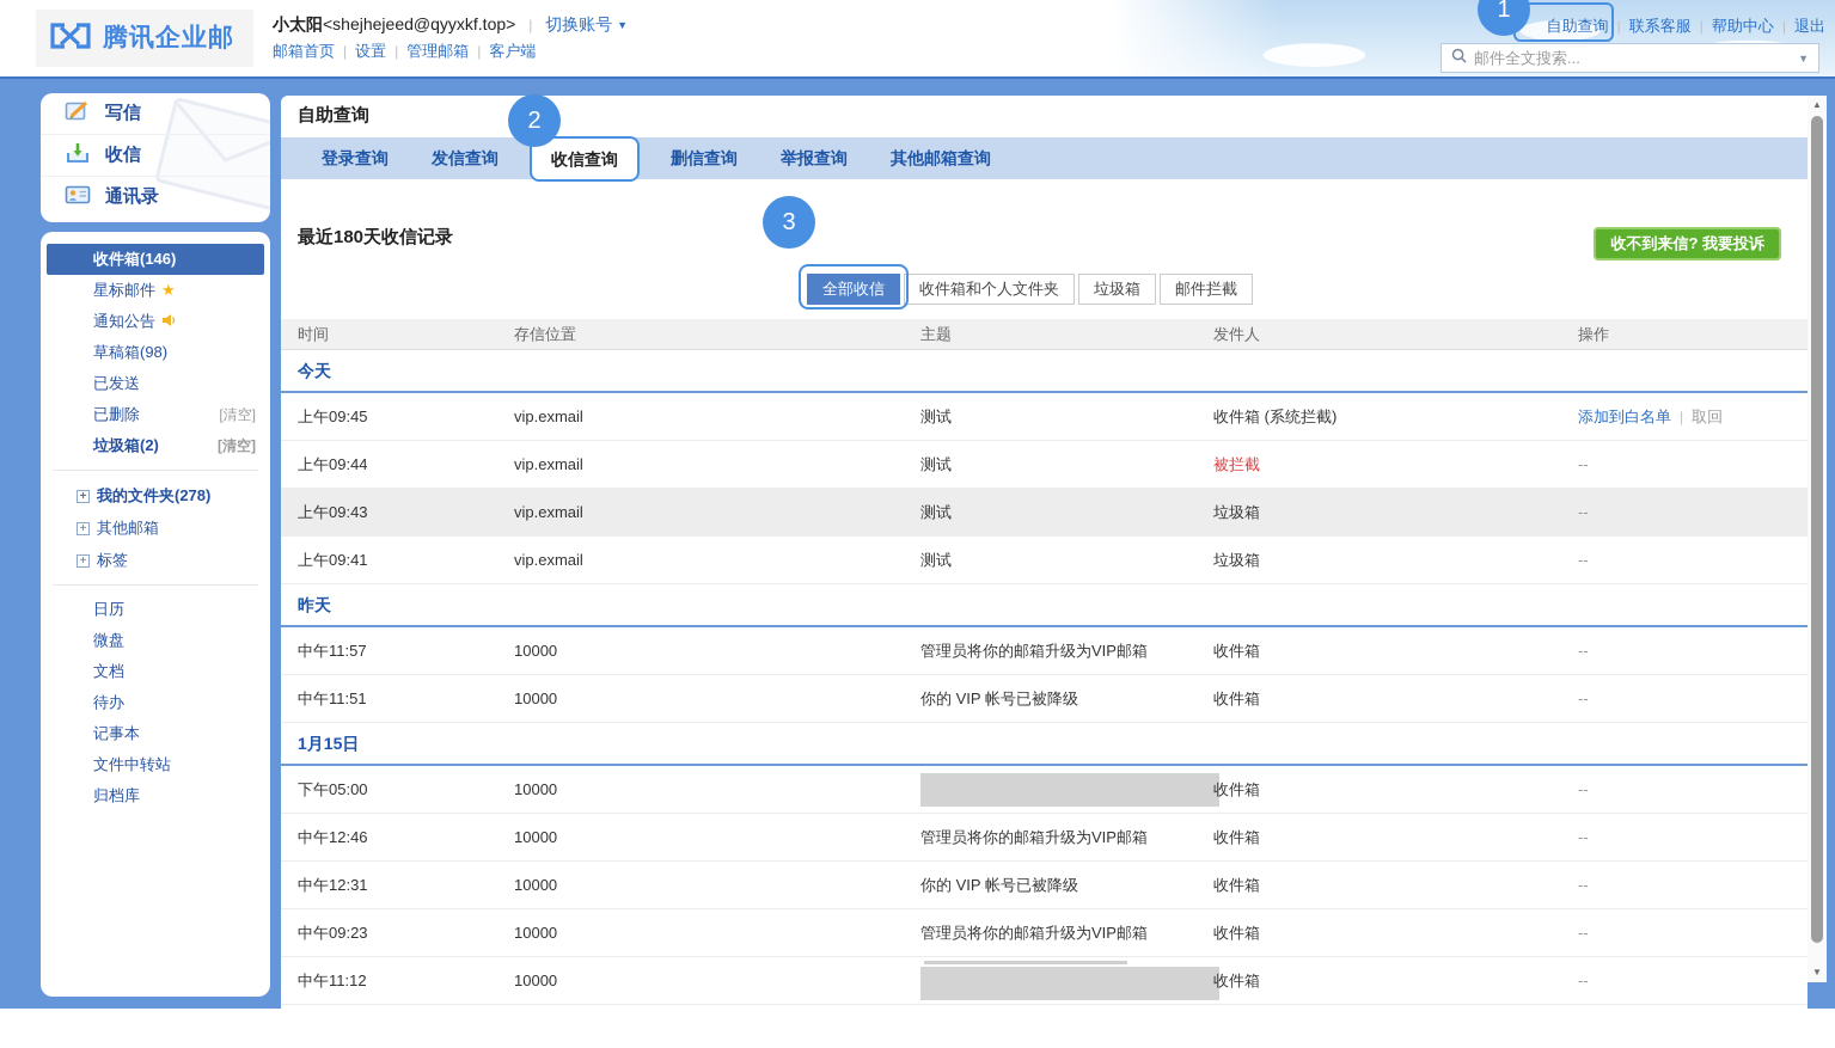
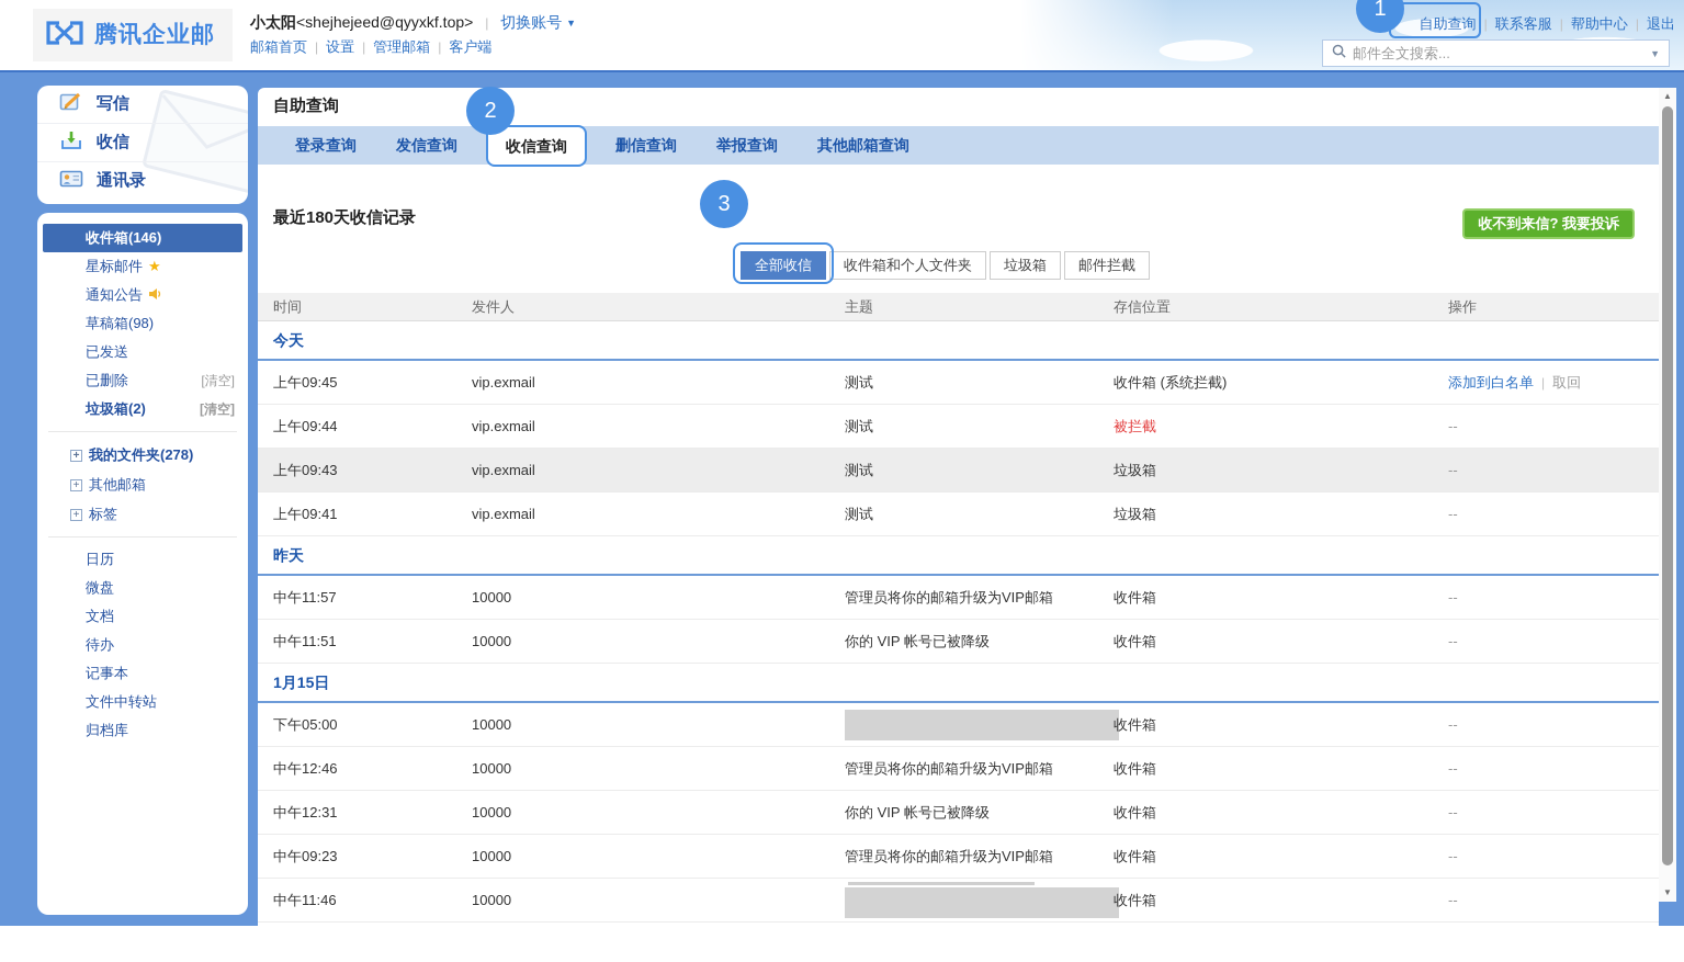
  腾讯企业邮
  小太阳<shejhejeed@qyyxkf.top> | 切换账号 ▼
  邮箱首页 | 设置 | 管理邮箱 | 客户端
  自助查询 | 联系客服 | 帮助中心 | 退出
  邮件全文搜索...
  ▼
  写信
  收信
  通讯录
  收件箱(146)
  星标邮件 ★
  通知公告
  草稿箱(98)
  已发送
  已删除
  [清空]
  垃圾箱(2)
  [清空]
  + 我的文件夹(278)
  + 其他邮箱
  + 标签
  日历
  微盘
  文档
  待办
  记事本
  文件中转站
  归档库
  自助查询
  登录查询
  发信查询
  收信查询
  删信查询
  举报查询
  其他邮箱查询
  最近180天收信记录
  收不到来信? 我要投诉
  全部收信
  收件箱和个人文件夹
  垃圾箱
  邮件拦截
  时间
- 存信位置
+ 发件人
  主题
- 发件人
+ 存信位置
  操作
  今天
  上午09:45
  vip.exmail
  测试
  收件箱 (系统拦截)
  添加到白名单 | 取回
  上午09:44
  vip.exmail
  测试
  被拦截
  --
  上午09:43
  vip.exmail
  测试
  垃圾箱
  --
  上午09:41
  vip.exmail
  测试
  垃圾箱
  --
  昨天
  中午11:57
  10000
  管理员将你的邮箱升级为VIP邮箱
  收件箱
  --
  中午11:51
  10000
  你的 VIP 帐号已被降级
  收件箱
  --
  1月15日
  下午05:00
  10000
  收件箱
  --
  中午12:46
  10000
  管理员将你的邮箱升级为VIP邮箱
  收件箱
  --
  中午12:31
  10000
  你的 VIP 帐号已被降级
  收件箱
  --
  中午09:23
  10000
  管理员将你的邮箱升级为VIP邮箱
  收件箱
  --
- 中午11:12
+ 中午11:46
  10000
  收件箱
  --
  ▲
  ▼
  1
  2
  3
